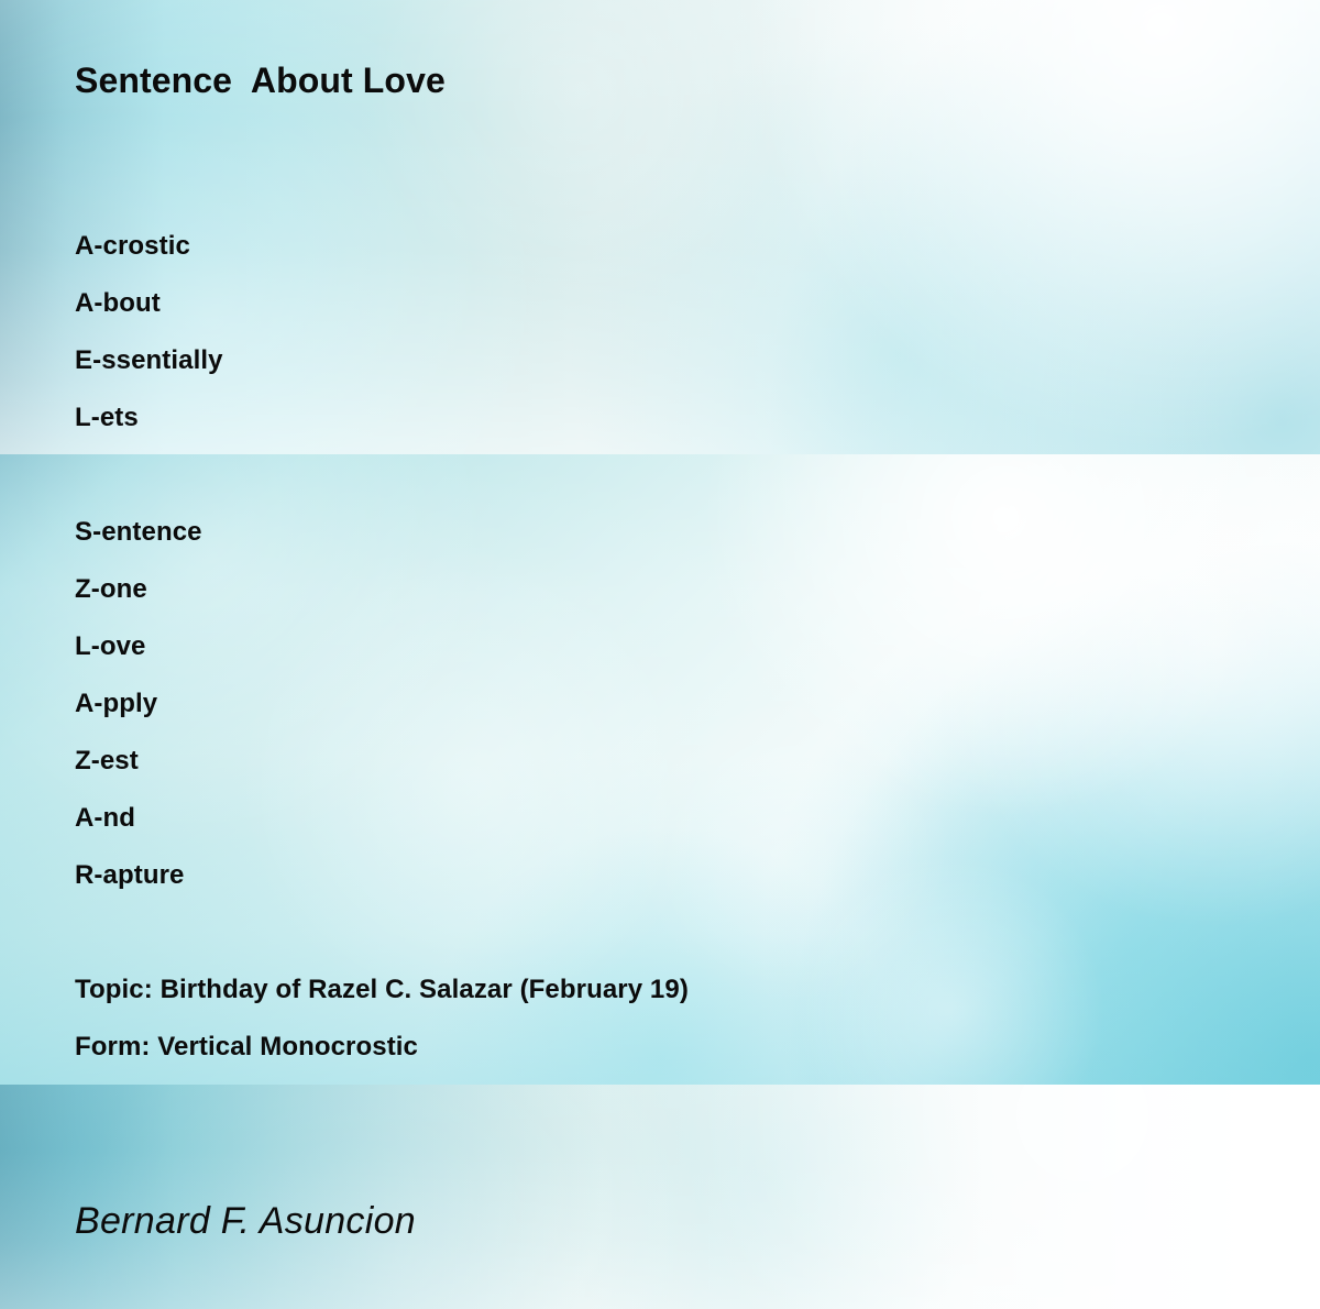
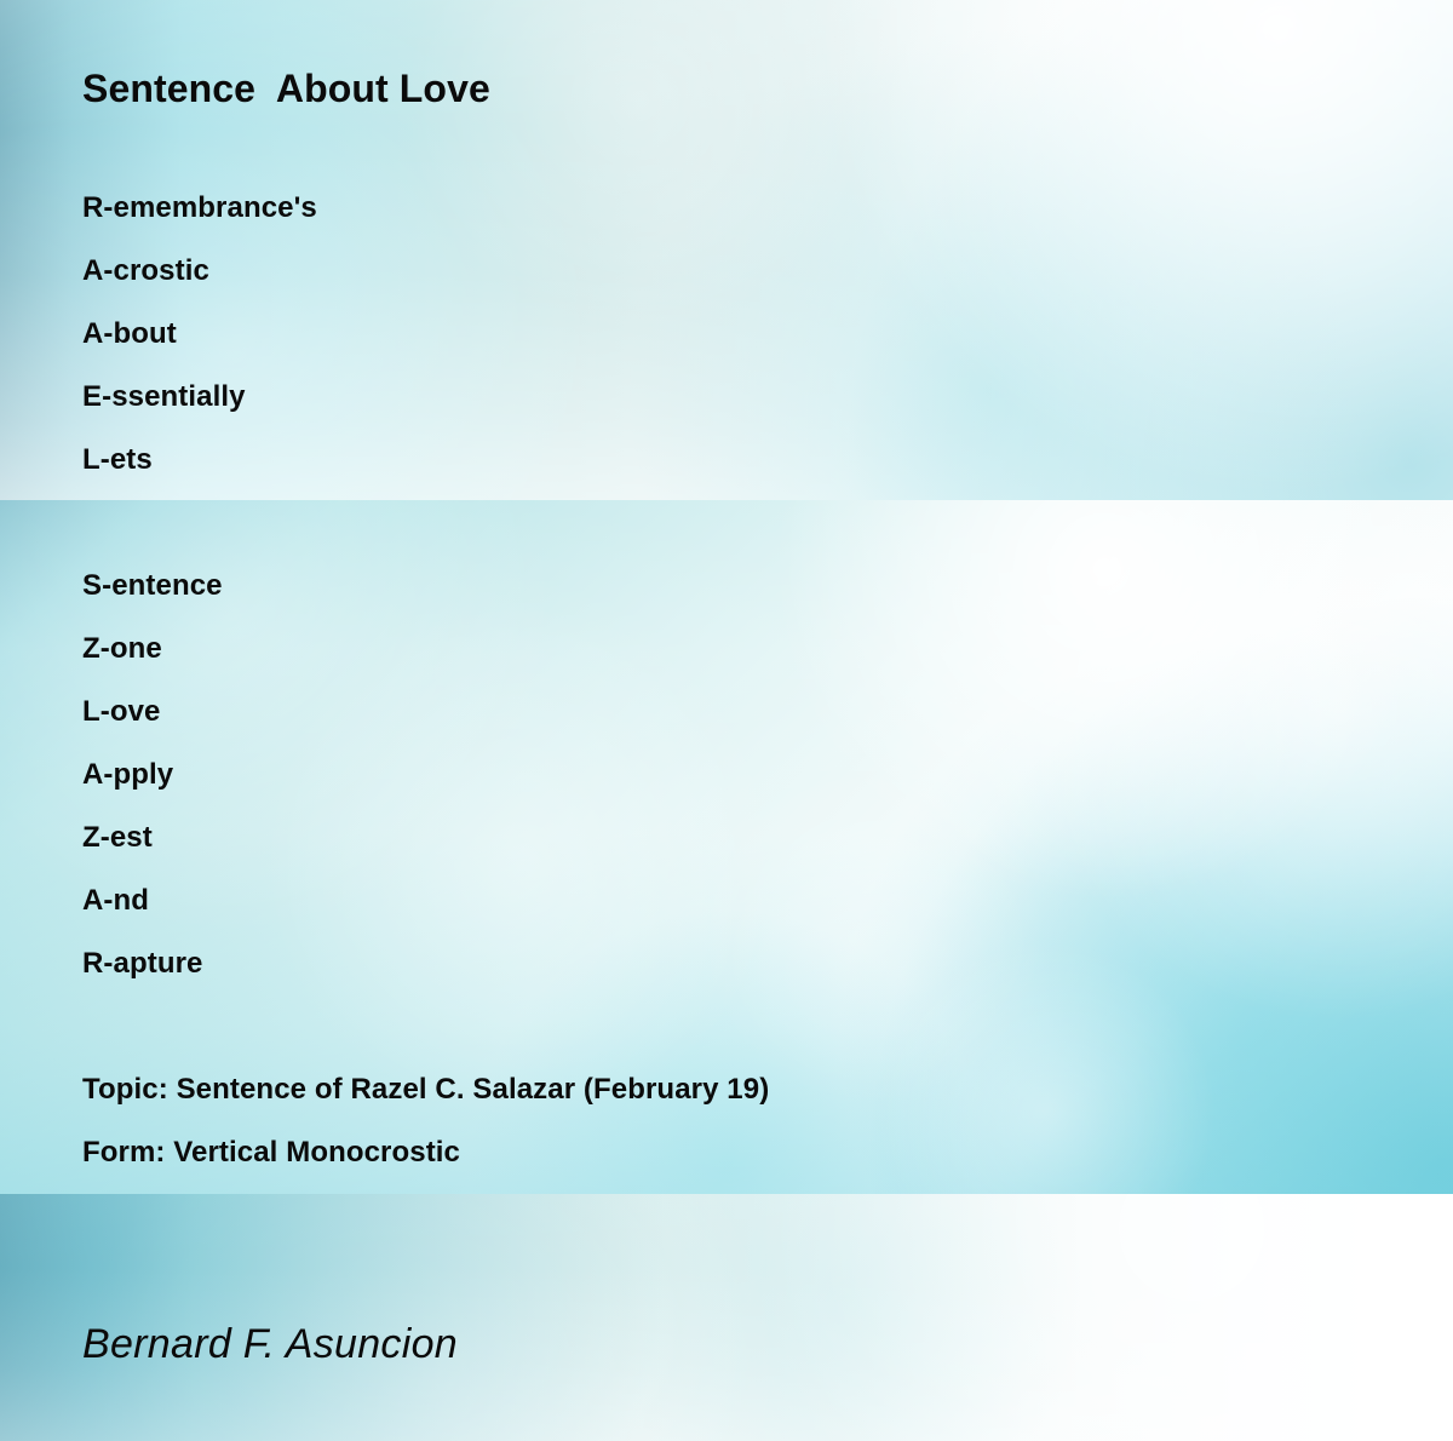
  Sentence About Love
+ R-emembrance's
  A-crostic
  A-bout
  E-ssentially
  L-ets
  S-entence
  Z-one
  L-ove
  A-pply
  Z-est
  A-nd
  R-apture
- Topic: Birthday of Razel C. Salazar (February 19)
+ Topic: Sentence of Razel C. Salazar (February 19)
  Form: Vertical Monocrostic
  Bernard F. Asuncion
